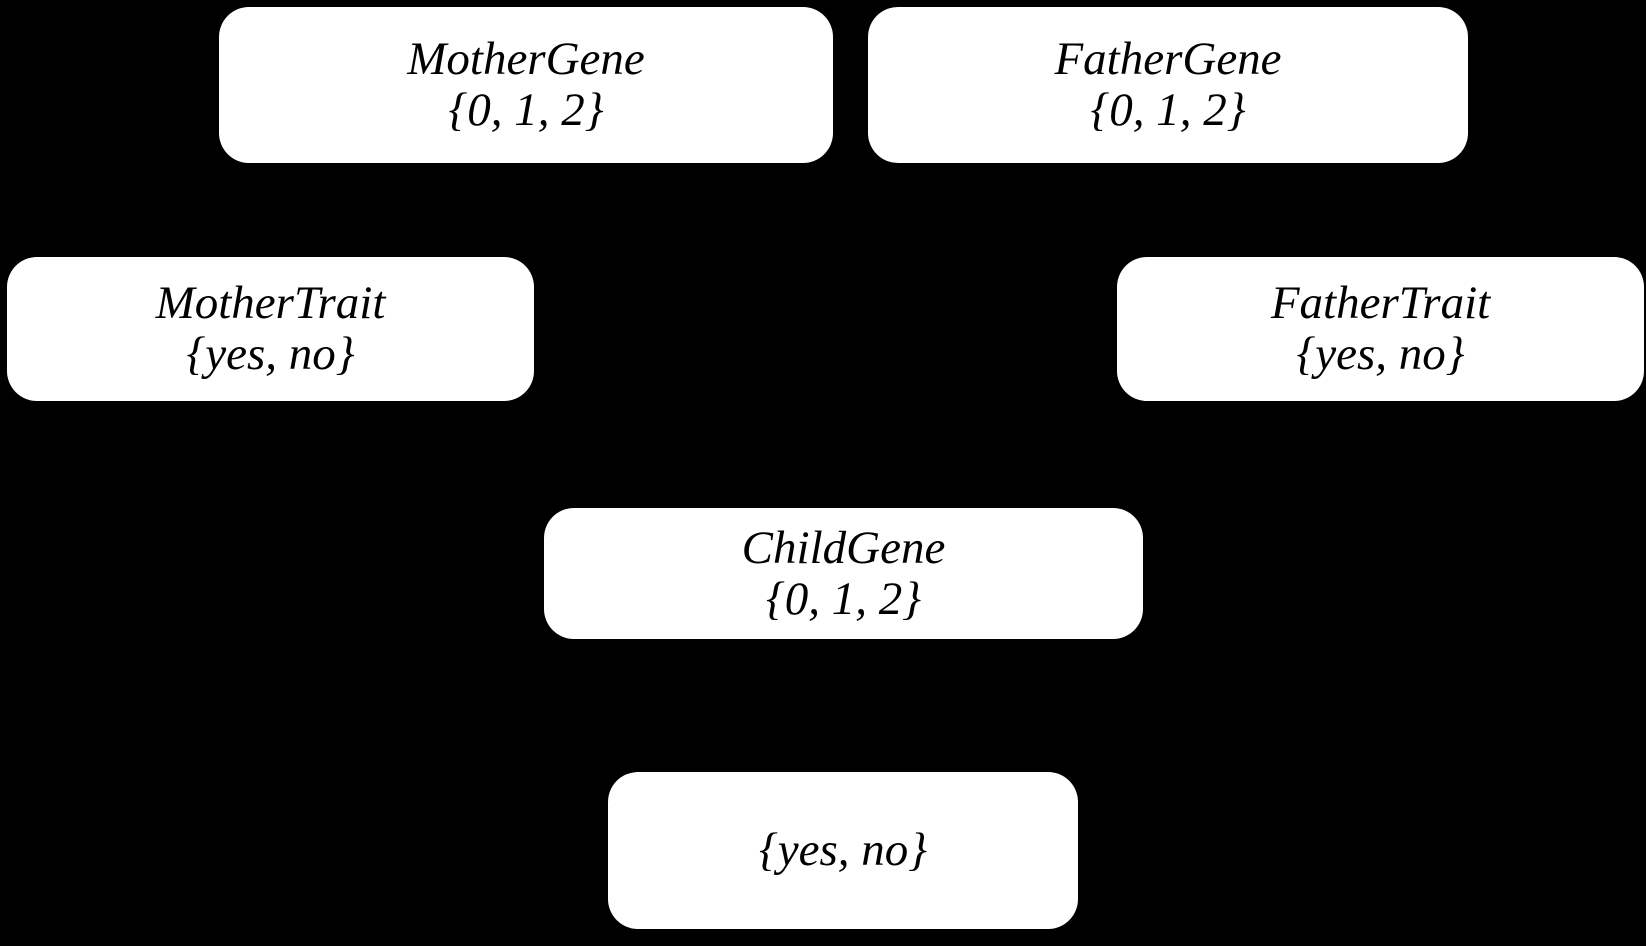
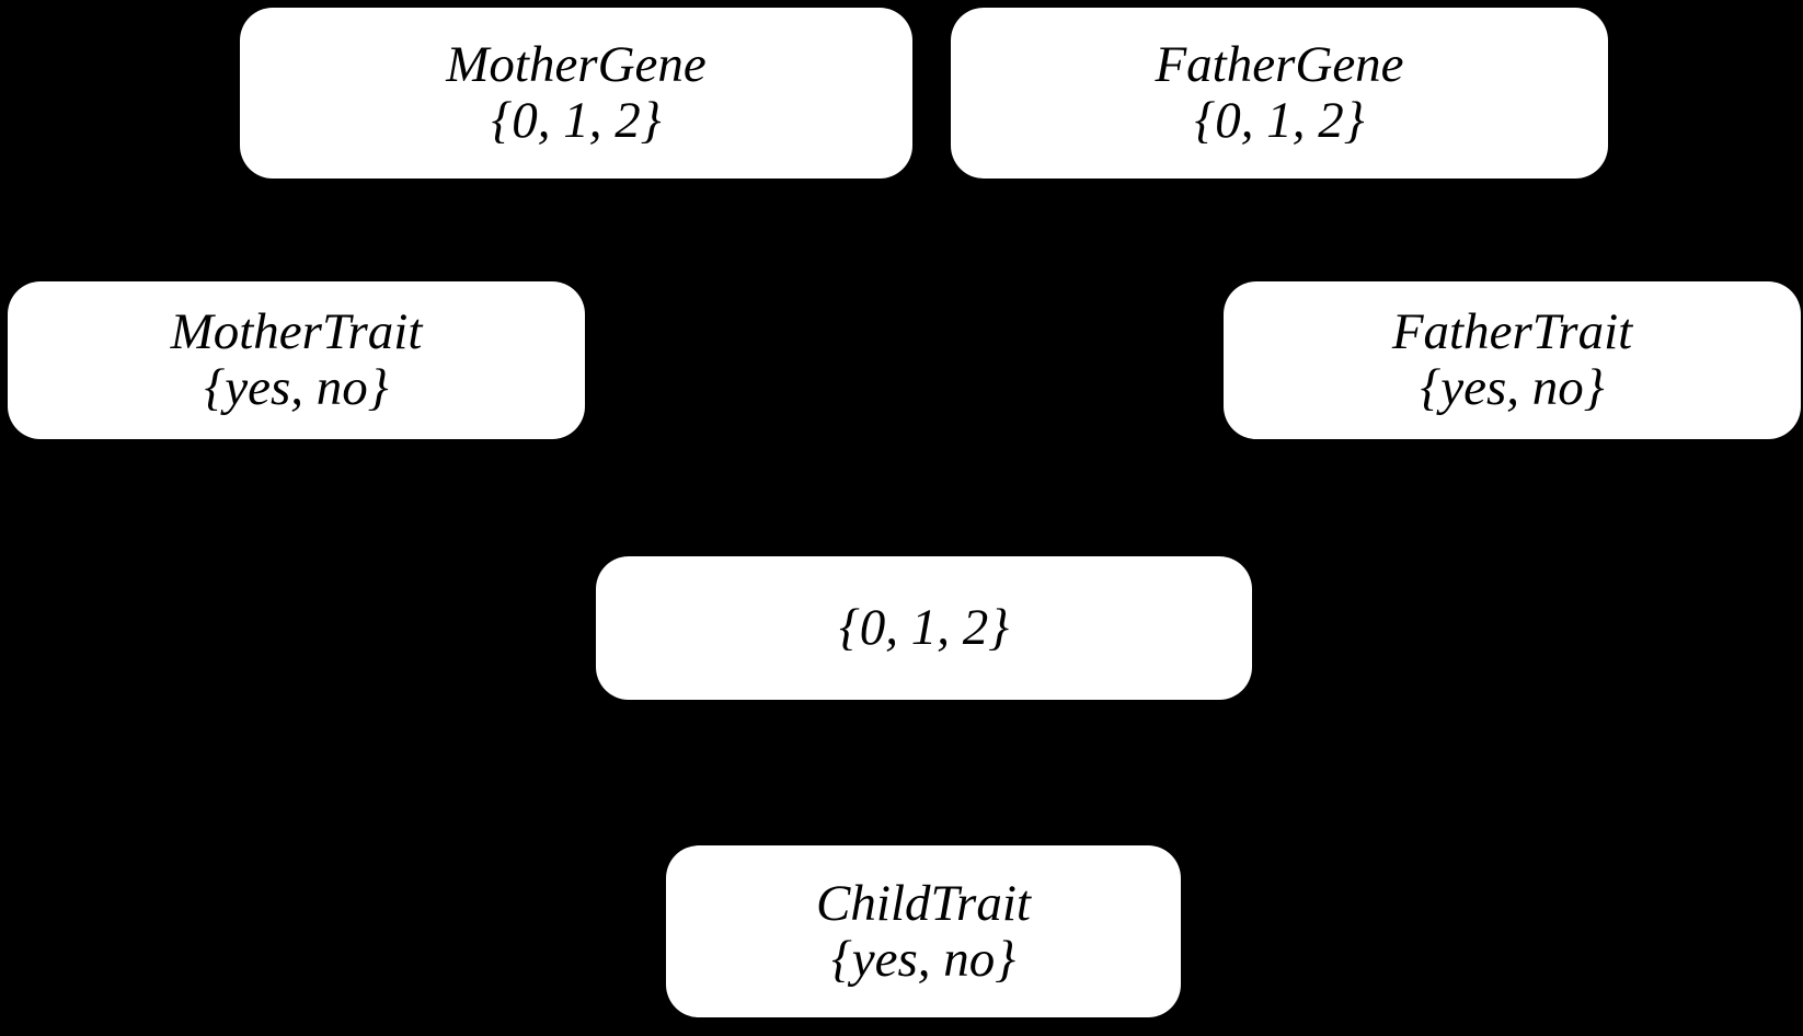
  MotherGene
  {0, 1, 2}
  FatherGene
  {0, 1, 2}
  MotherTrait
  {yes, no}
  FatherTrait
  {yes, no}
- ChildGene
  {0, 1, 2}
+ ChildTrait
  {yes, no}
